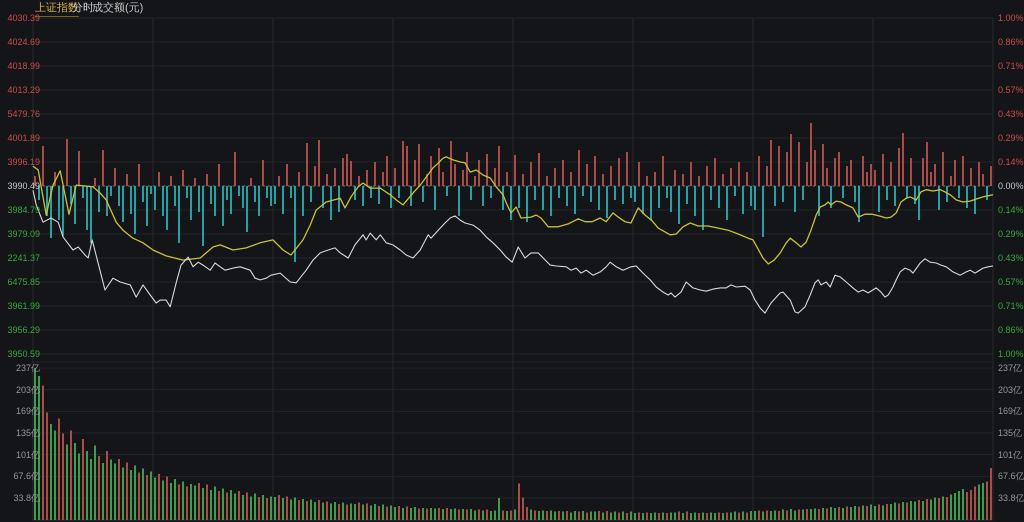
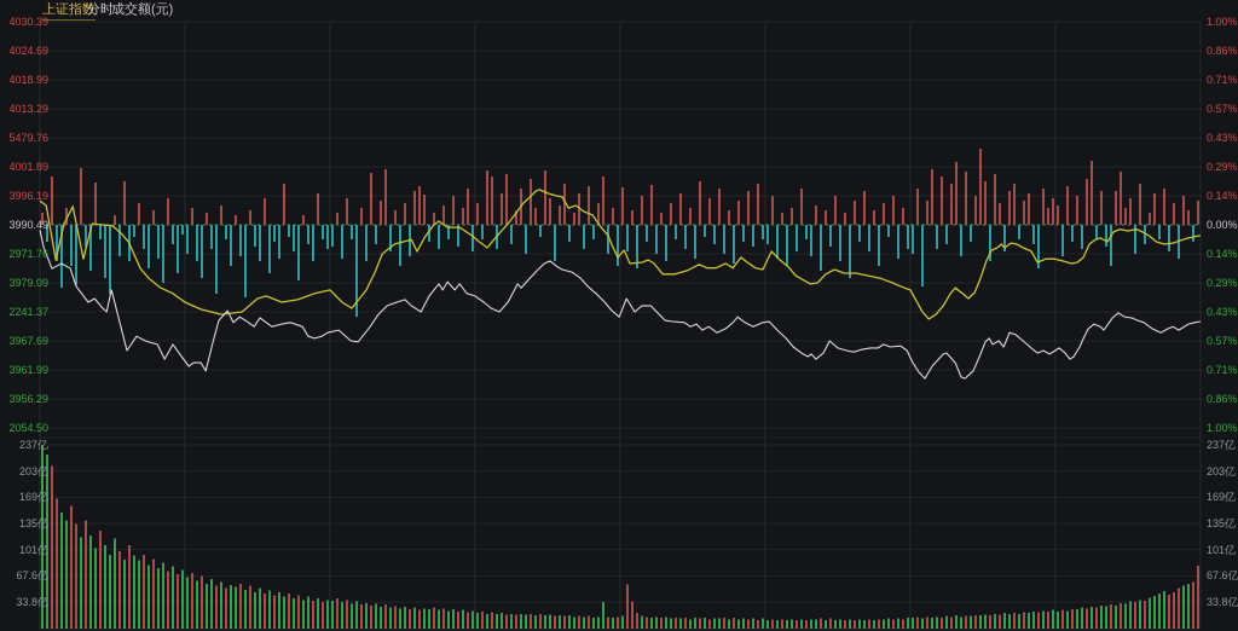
  上证指数
  分时
  成交额(元)
  4030.39
  4024.69
  4018.99
  4013.29
  5479.76
  4001.89
  3996.19
  3990.49
- 3984.79
+ 2971.76
  3979.09
  2241.37
- 6475.85
+ 3967.69
  3961.99
  3956.29
- 3950.59
+ 2054.50
  1.00%
  0.86%
  0.71%
  0.57%
  0.43%
  0.29%
  0.14%
  0.00%
  0.14%
  0.29%
  0.43%
  0.57%
  0.71%
  0.86%
  1.00%
  237亿
  203亿
  169亿
  135亿
  101亿
  67.6亿
  33.8亿
  237亿
  203亿
  169亿
  135亿
  101亿
  67.6亿
  33.8亿
